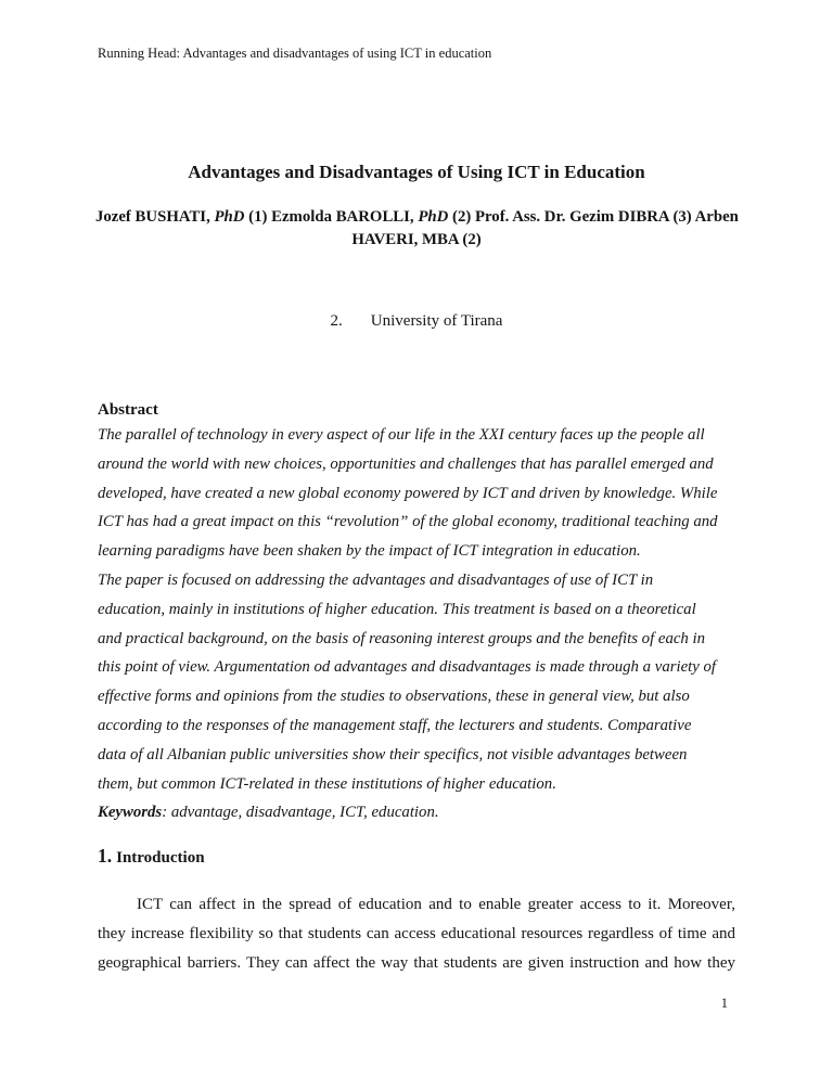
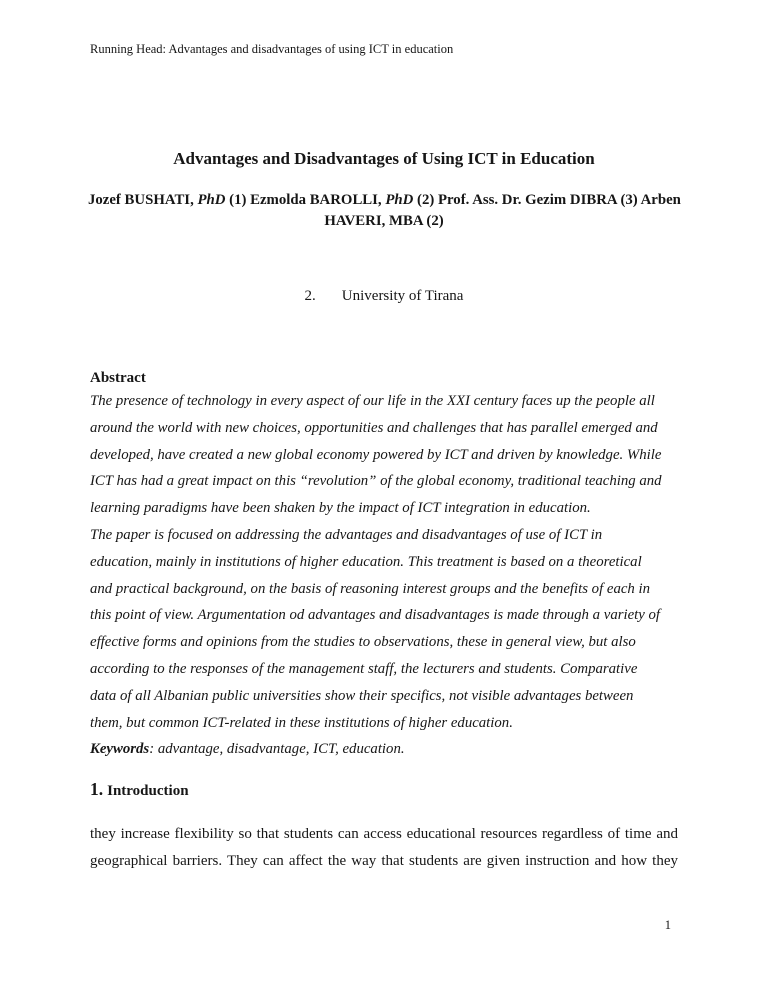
  Running Head: Advantages and disadvantages of using ICT in education
  Advantages and Disadvantages of Using ICT in Education
  Jozef BUSHATI, PhD (1) Ezmolda BAROLLI, PhD (2) Prof. Ass. Dr. Gezim DIBRA (3) Arben
  HAVERI, MBA (2)
  2.
  University of Tirana
  Abstract
- The parallel of technology in every aspect of our life in the XXI century faces up the people all
+ The presence of technology in every aspect of our life in the XXI century faces up the people all
  around the world with new choices, opportunities and challenges that has parallel emerged and
  developed, have created a new global economy powered by ICT and driven by knowledge. While
  ICT has had a great impact on this “revolution” of the global economy, traditional teaching and
  learning paradigms have been shaken by the impact of ICT integration in education.
  The paper is focused on addressing the advantages and disadvantages of use of ICT in
  education, mainly in institutions of higher education. This treatment is based on a theoretical
  and practical background, on the basis of reasoning interest groups and the benefits of each in
  this point of view. Argumentation od advantages and disadvantages is made through a variety of
  effective forms and opinions from the studies to observations, these in general view, but also
  according to the responses of the management staff, the lecturers and students. Comparative
  data of all Albanian public universities show their specifics, not visible advantages between
  them, but common ICT-related in these institutions of higher education.
  Keywords: advantage, disadvantage, ICT, education.
  1. Introduction
- ICT can affect in the spread of education and to enable greater access to it. Moreover,
  they increase flexibility so that students can access educational resources regardless of time and
  geographical barriers. They can affect the way that students are given instruction and how they
  1
